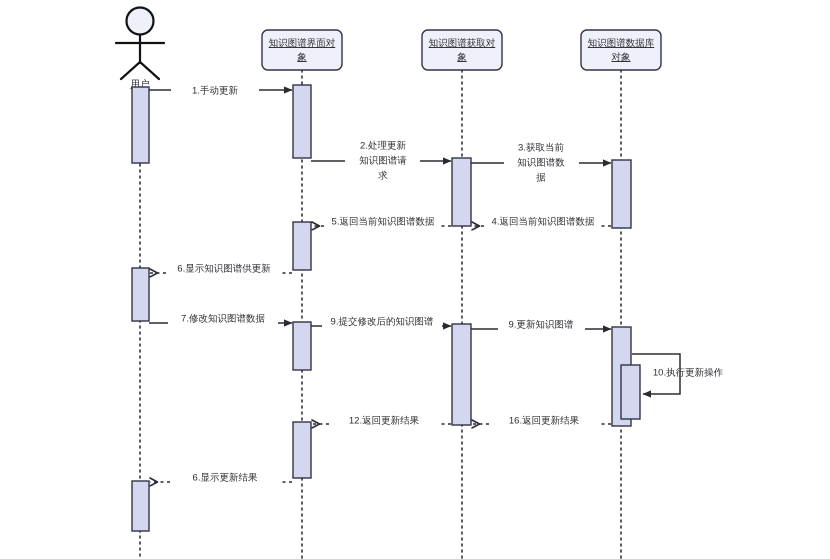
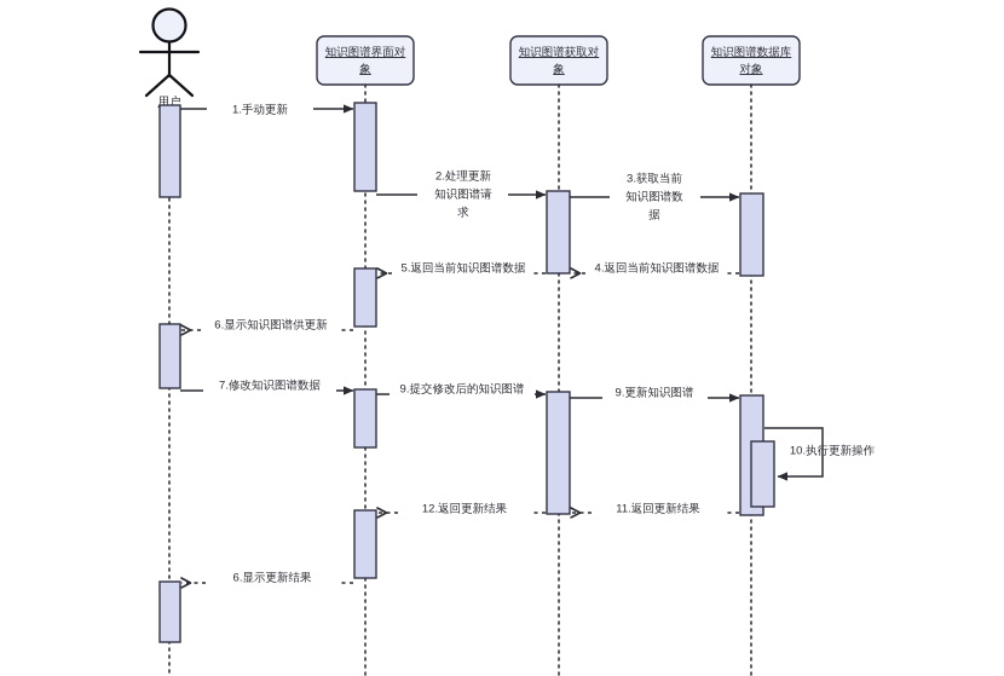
  用户
  知识图谱界面对象
  知识图谱获取对象
  知识图谱数据库对象
  1.手动更新
  2.处理更新
  知识图谱请
  求
  3.获取当前
  知识图谱数
  据
  4.返回当前知识图谱数据
  5.返回当前知识图谱数据
  6.显示知识图谱供更新
  7.修改知识图谱数据
  9.提交修改后的知识图谱
  9.更新知识图谱
  10.执行更新操作
- 16.返回更新结果
+ 11.返回更新结果
  12.返回更新结果
  6.显示更新结果
